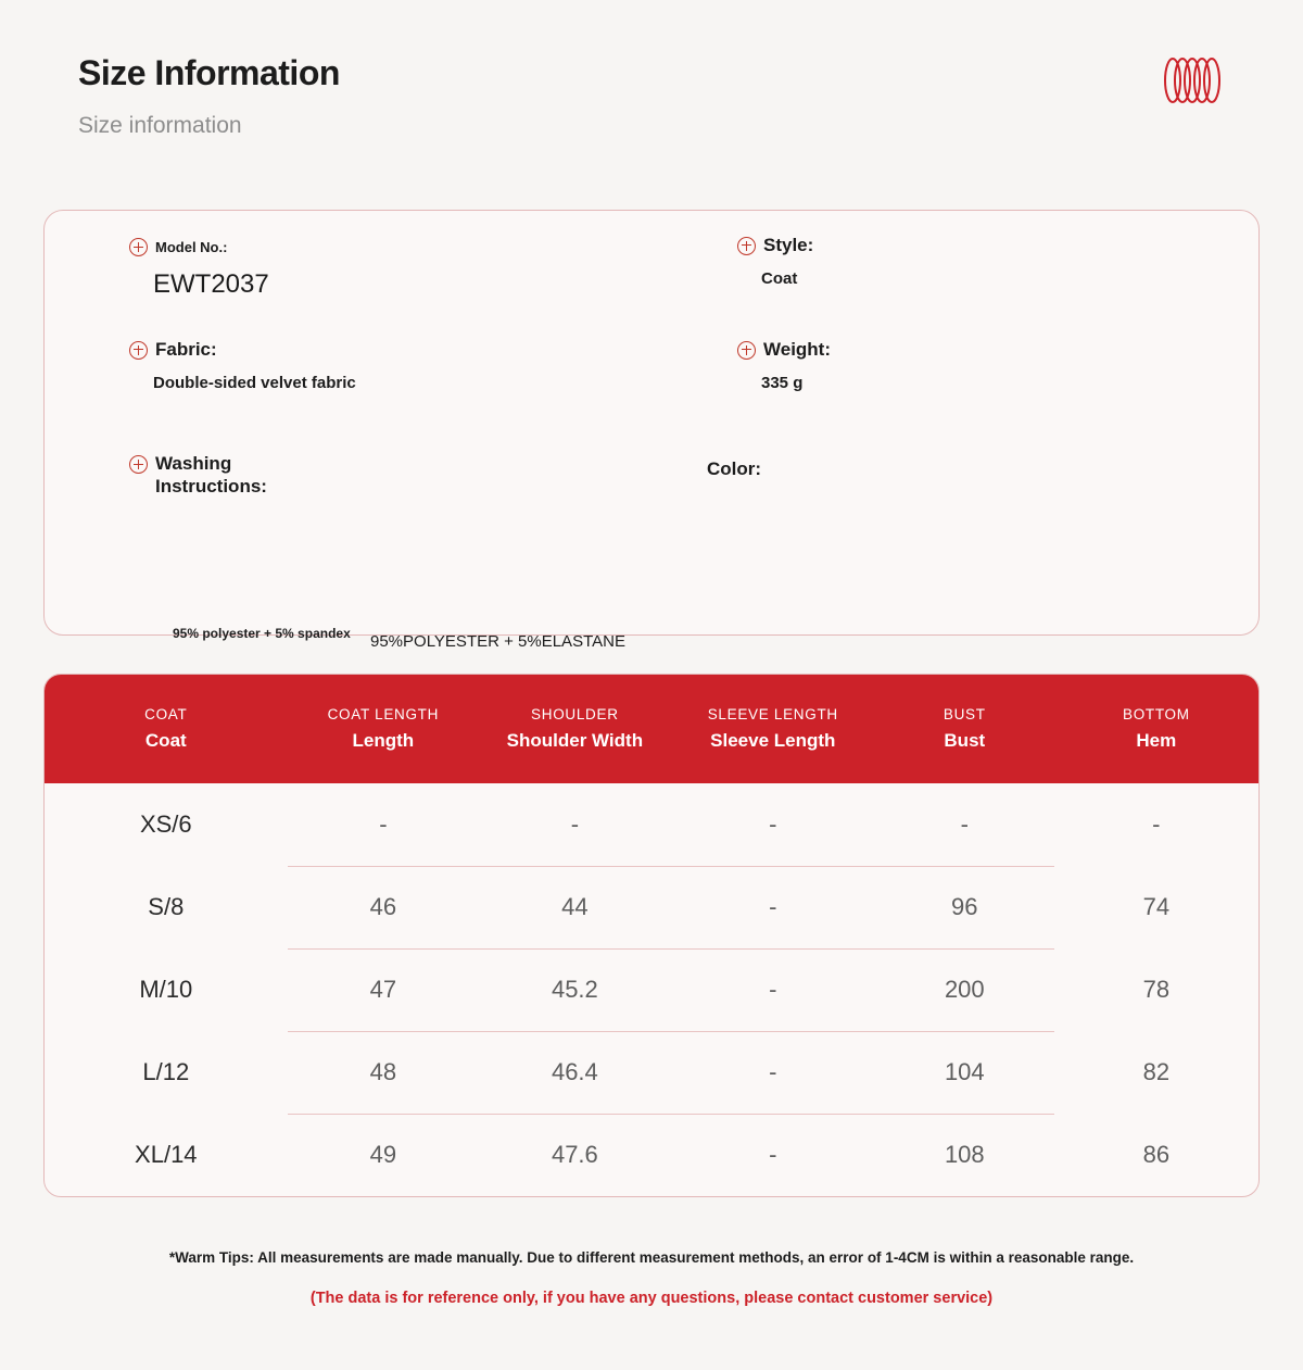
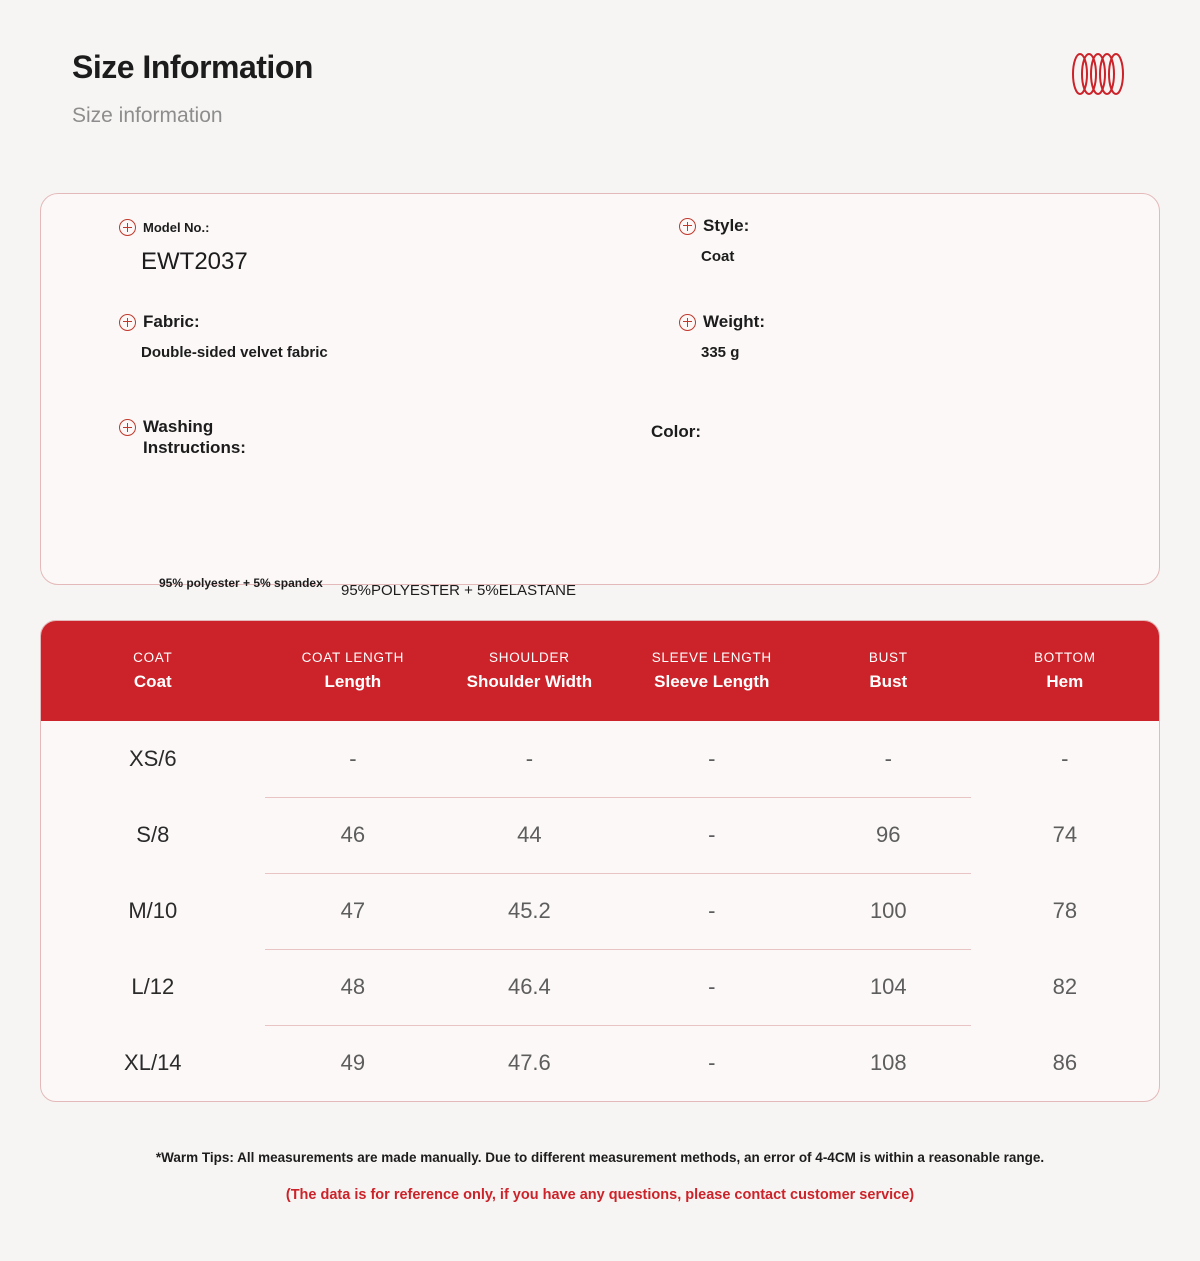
  Size Information
  Size information
  Model No.:
  EWT2037
  Style:
  Coat
  Fabric:
  Double-sided velvet fabric
  Weight:
  335 g
  95% polyester + 5% spandex
  95%POLYESTER + 5%ELASTANE
  Washing Instructions:
  Color:
  COAT Coat	COAT LENGTH Length	SHOULDER Shoulder Width	SLEEVE LENGTH Sleeve Length	BUST Bust	BOTTOM Hem
  XS/6	-	-	-	-	-
  S/8	46	44	-	96	74
- M/10	47	45.2	-	200	78
+ M/10	47	45.2	-	100	78
  L/12	48	46.4	-	104	82
  XL/14	49	47.6	-	108	86
- *Warm Tips: All measurements are made manually. Due to different measurement methods, an error of 1-4CM is within a reasonable range.
+ *Warm Tips: All measurements are made manually. Due to different measurement methods, an error of 4-4CM is within a reasonable range.
  (The data is for reference only, if you have any questions, please contact customer service)
